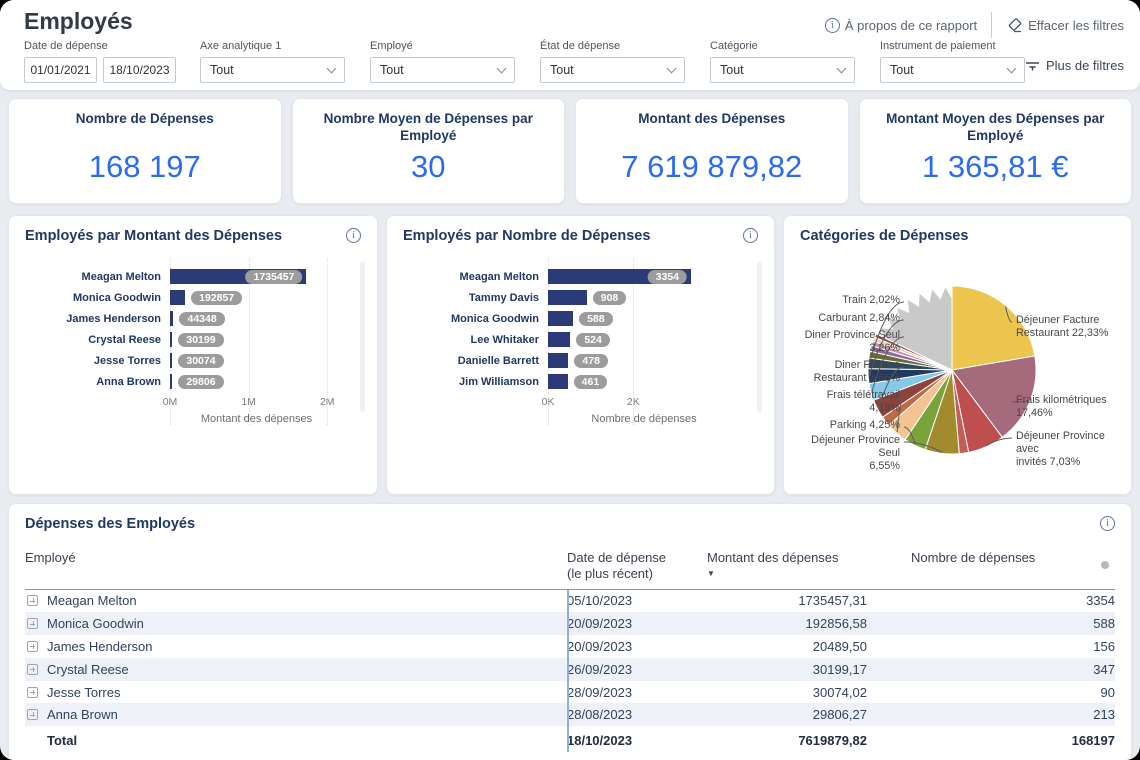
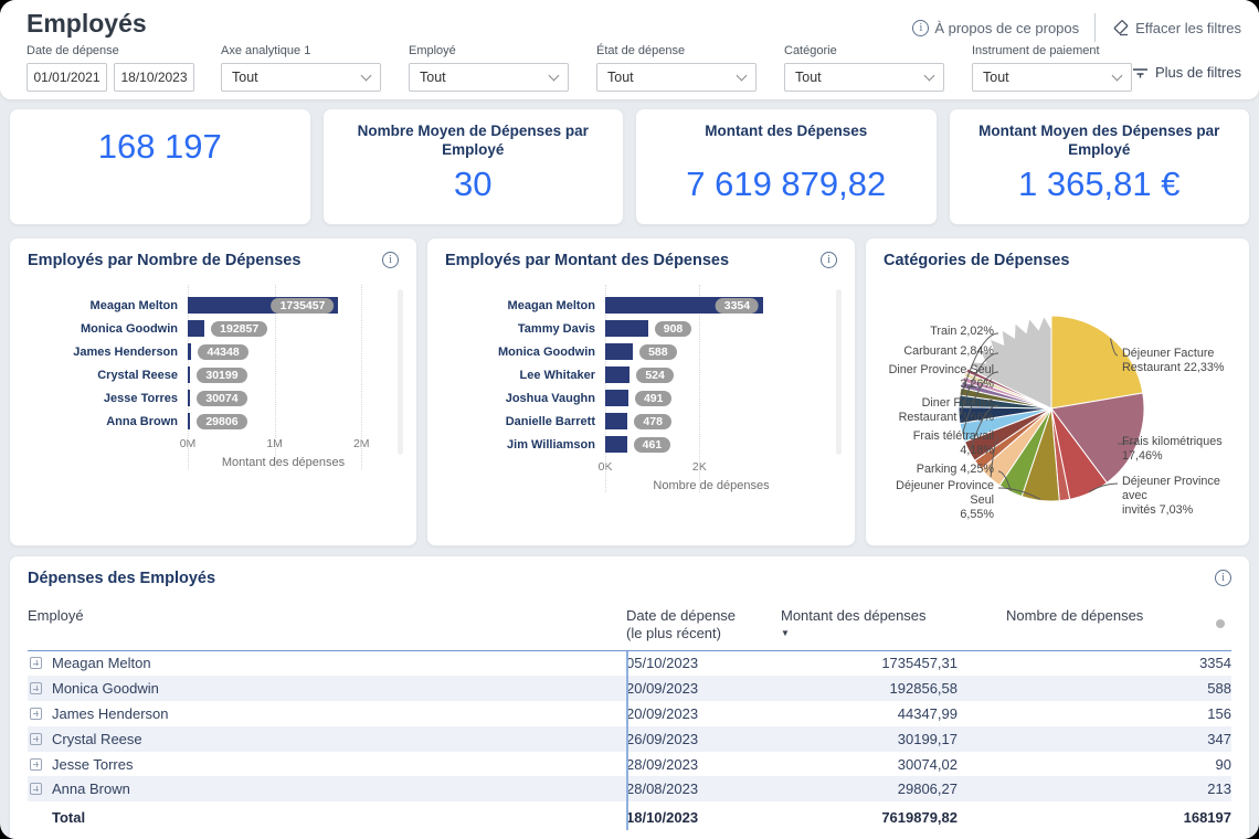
  Employés
  i
- À propos de ce rapport
+ À propos de ce propos
  Effacer les filtres
  Date de dépense
  01/01/2021
  18/10/2023
  Axe analytique 1
  Tout
  Employé
  Tout
  État de dépense
  Tout
  Catégorie
  Tout
  Instrument de paiement
  Tout
  Plus de filtres
- Nombre de Dépenses
  168 197
  Nombre Moyen de Dépenses par Employé
  30
  Montant des Dépenses
  7 619 879,82
  Montant Moyen des Dépenses par Employé
  1 365,81 €
- Employés par Montant des Dépenses
+ Employés par Nombre de Dépenses
  i
  Meagan Melton
  1735457
  Monica Goodwin
  192857
  James Henderson
  44348
  Crystal Reese
  30199
  Jesse Torres
  30074
  Anna Brown
  29806
  0M
  1M
  2M
  Montant des dépenses
- Employés par Nombre de Dépenses
+ Employés par Montant des Dépenses
  i
  Meagan Melton
  3354
  Tammy Davis
  908
  Monica Goodwin
  588
  Lee Whitaker
  524
+ Joshua Vaughn
+ 491
  Danielle Barrett
  478
  Jim Williamson
  461
  0K
  2K
  Nombre de dépenses
  Catégories de Dépenses
  Déjeuner Facture
  Restaurant 22,33%
  Frais kilométriques
  17,46%
  Déjeuner Province avec
  invités 7,03%
  Déjeuner Province Seul
  6,55%
  Parking 4,25%
  Frais télétravail
  4,18%
  Diner Facture
  Restaurant 3,66%
  Diner Province Seul
  3,26%
  Carburant 2,84%
  Train 2,02%
  Dépenses des Employés
  i
  Employé
  Date de dépense
  (le plus récent)
  Montant des dépenses
  ▼
  Nombre de dépenses
  Meagan Melton
  05/10/2023
  1735457,31
  3354
  Monica Goodwin
  20/09/2023
  192856,58
  588
  James Henderson
  20/09/2023
- 20489,50
+ 44347,99
  156
  Crystal Reese
  26/09/2023
  30199,17
  347
  Jesse Torres
  28/09/2023
  30074,02
  90
  Anna Brown
  28/08/2023
  29806,27
  213
  Total
  18/10/2023
  7619879,82
  168197
